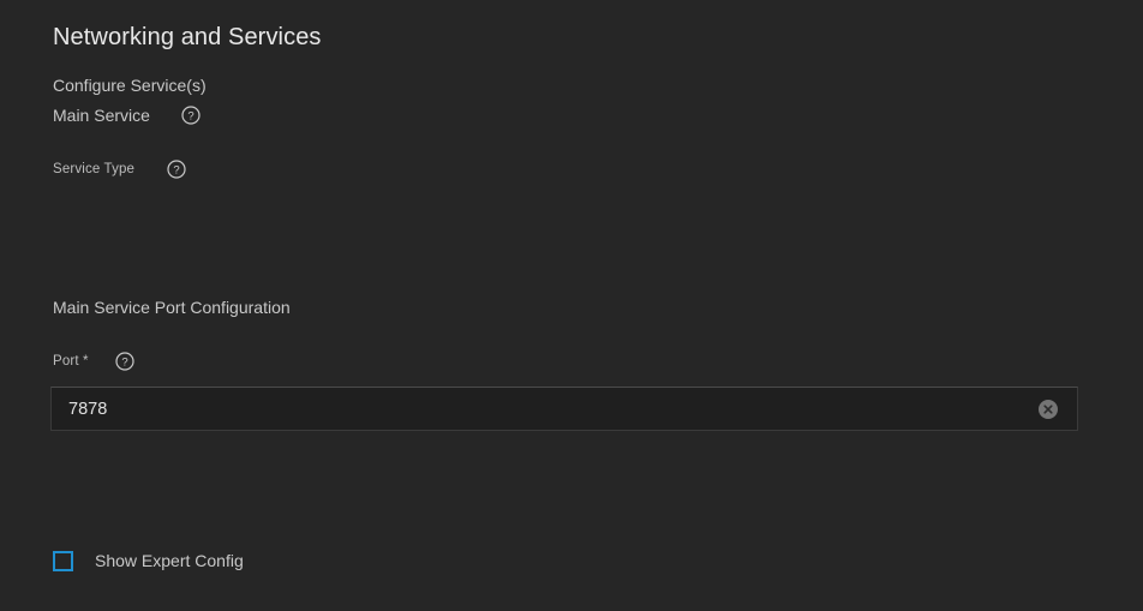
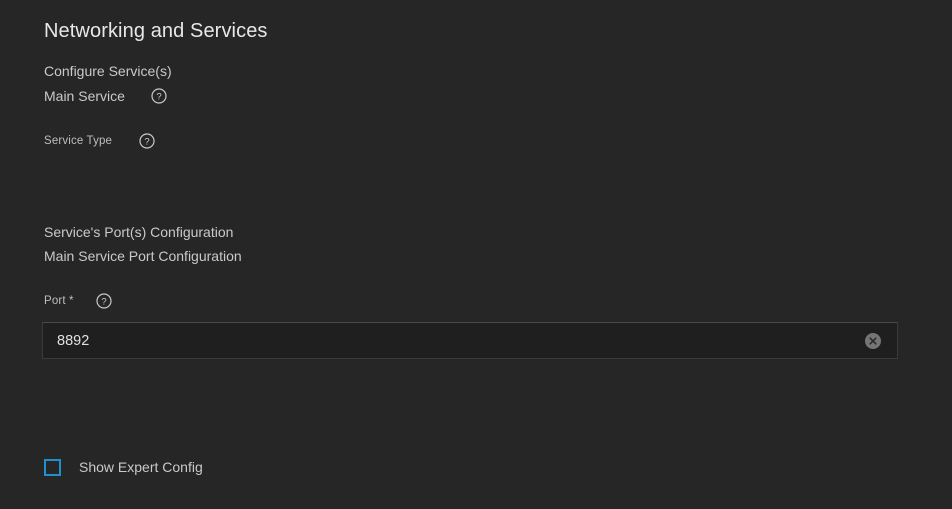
  Networking and Services
  Configure Service(s)
  Main Service
  ?
  Service Type
  ?
+ Service's Port(s) Configuration
  Main Service Port Configuration
  Port *
  ?
- 7878
+ 8892
  Show Expert Config
